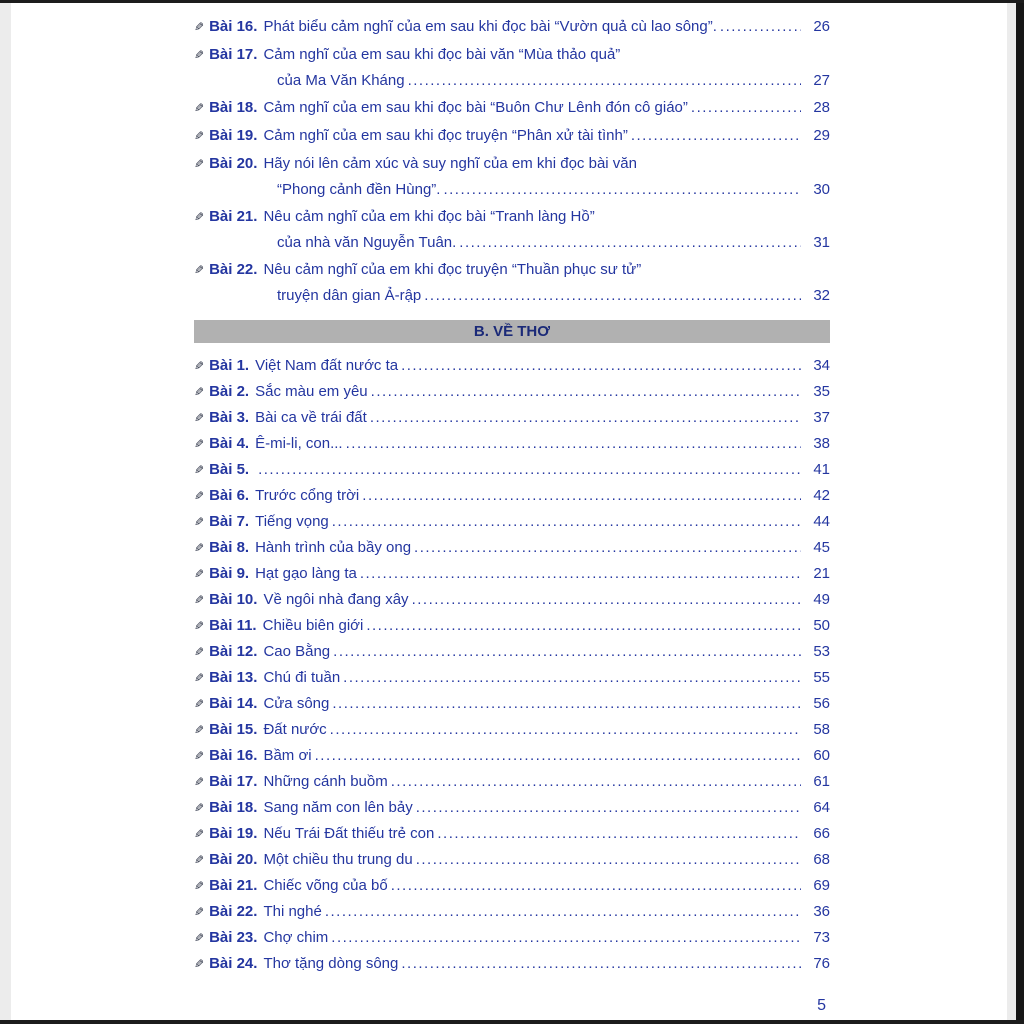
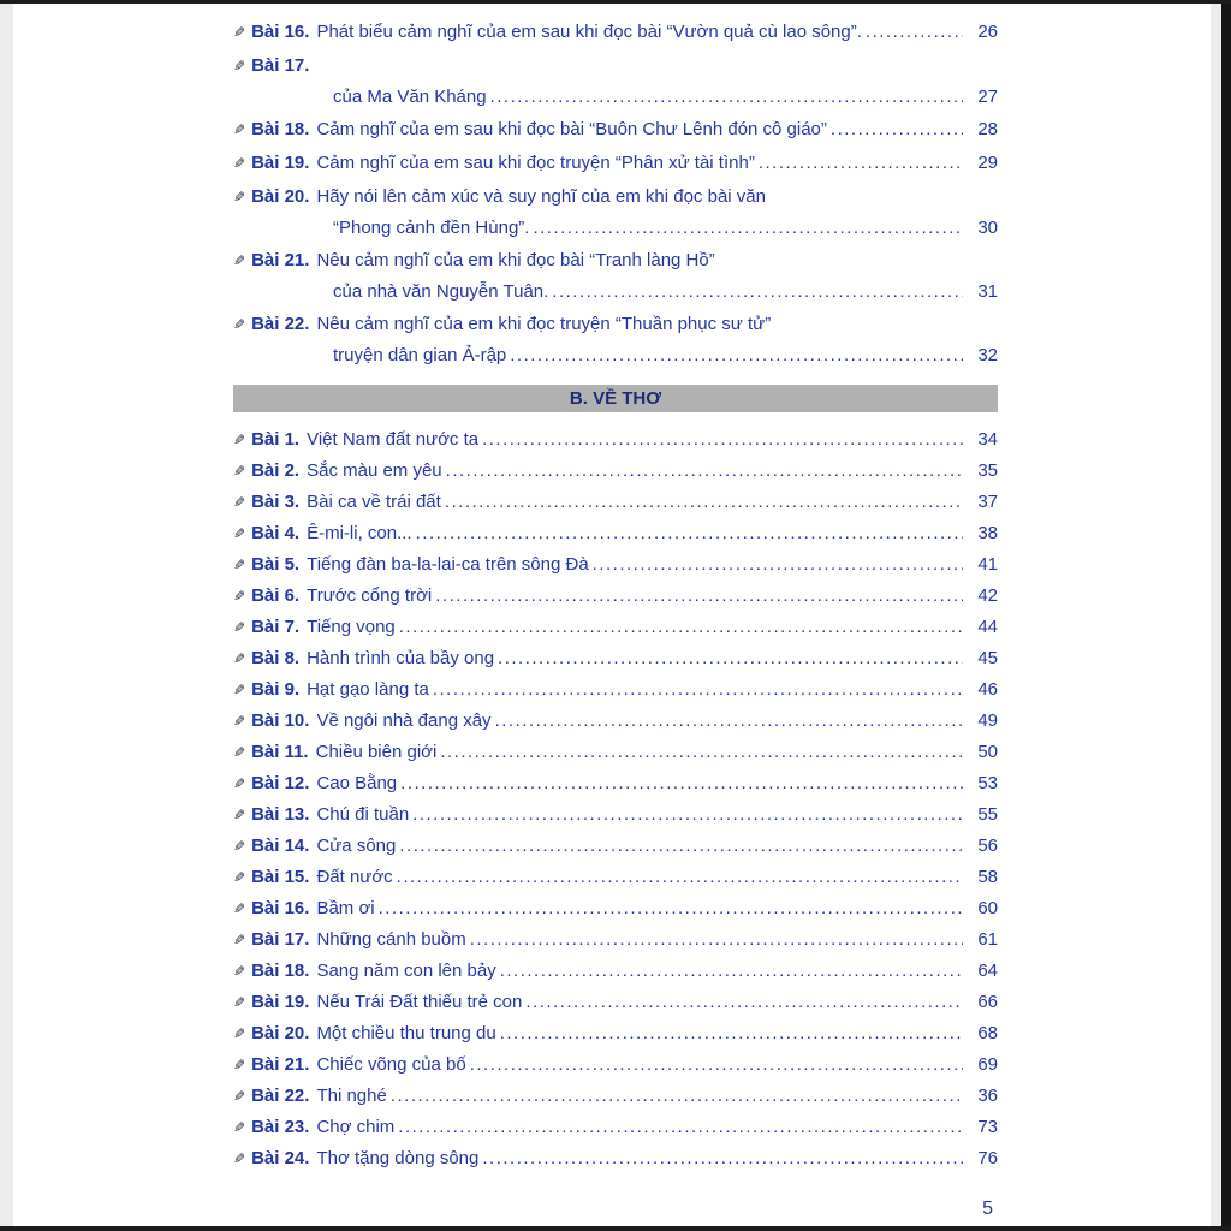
  Bài 16.
  Phát biểu cảm nghĩ của em sau khi đọc bài “Vườn quả cù lao sông”.
  26
  Bài 17.
- Cảm nghĩ của em sau khi đọc bài văn “Mùa thảo quả”
  của Ma Văn Kháng
  27
  Bài 18.
  Cảm nghĩ của em sau khi đọc bài “Buôn Chư Lênh đón cô giáo”
  28
  Bài 19.
  Cảm nghĩ của em sau khi đọc truyện “Phân xử tài tình”
  29
  Bài 20.
  Hãy nói lên cảm xúc và suy nghĩ của em khi đọc bài văn
  “Phong cảnh đền Hùng”.
  30
  Bài 21.
  Nêu cảm nghĩ của em khi đọc bài “Tranh làng Hồ”
  của nhà văn Nguyễn Tuân.
  31
  Bài 22.
  Nêu cảm nghĩ của em khi đọc truyện “Thuần phục sư tử”
  truyện dân gian Ả-rập
  32
  B. VỀ THƠ
  Bài 1.
  Việt Nam đất nước ta
  34
  Bài 2.
  Sắc màu em yêu
  35
  Bài 3.
  Bài ca về trái đất
  37
  Bài 4.
  Ê-mi-li, con...
  38
  Bài 5.
+ Tiếng đàn ba-la-lai-ca trên sông Đà
  41
  Bài 6.
  Trước cổng trời
  42
  Bài 7.
  Tiếng vọng
  44
  Bài 8.
  Hành trình của bầy ong
  45
  Bài 9.
  Hạt gạo làng ta
- 21
+ 46
  Bài 10.
  Về ngôi nhà đang xây
  49
  Bài 11.
  Chiều biên giới
  50
  Bài 12.
  Cao Bằng
  53
  Bài 13.
  Chú đi tuần
  55
  Bài 14.
  Cửa sông
  56
  Bài 15.
  Đất nước
  58
  Bài 16.
  Bầm ơi
  60
  Bài 17.
  Những cánh buồm
  61
  Bài 18.
  Sang năm con lên bảy
  64
  Bài 19.
  Nếu Trái Đất thiếu trẻ con
  66
  Bài 20.
  Một chiều thu trung du
  68
  Bài 21.
  Chiếc võng của bố
  69
  Bài 22.
  Thi nghé
  36
  Bài 23.
  Chợ chim
  73
  Bài 24.
  Thơ tặng dòng sông
  76
  5
